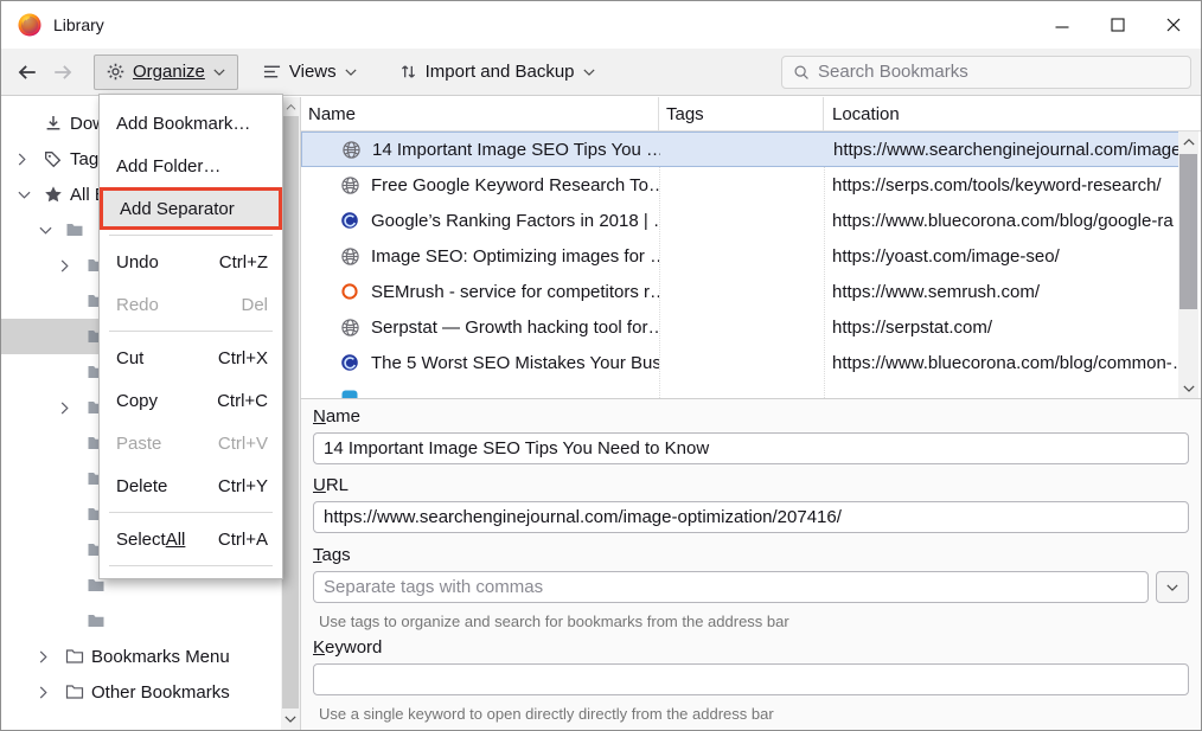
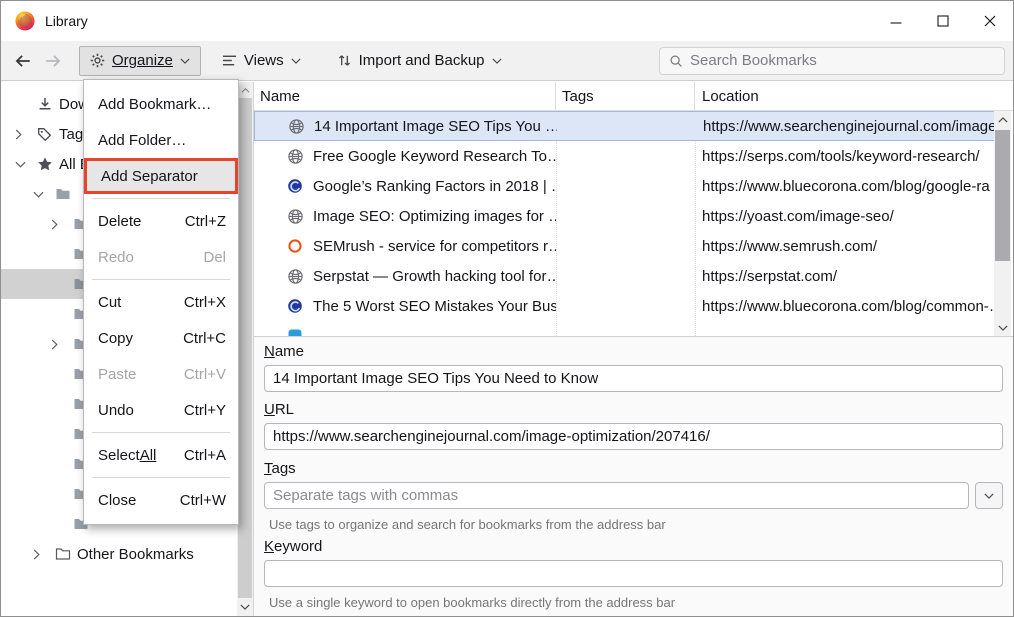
  Library
  Organize
  Views
  Import and Backup
  Search Bookmarks
  Tag
- Bookmarks Menu
  Other Bookmarks
  Name
  Tags
  Location
  14 Important Image SEO Tips You …
  https://www.searchenginejournal.com/image
  Free Google Keyword Research To…
  https://serps.com/tools/keyword-research/
  Google’s Ranking Factors in 2018 |
  https://www.bluecorona.com/blog/google-ra
  Image SEO: Optimizing images for …
  https://yoast.com/image-seo/
  SEMrush - service for competitors r…
  https://www.semrush.com/
  Serpstat — Growth hacking tool for…
  https://serpstat.com/
  The 5 Worst SEO Mistakes Your Bus
  https://www.bluecorona.com/blog/common-
  Name
  14 Important Image SEO Tips You Need to Know
  URL
  https://www.searchenginejournal.com/image-optimization/207416/
  Tags
  Separate tags with commas
  Use tags to organize and search for bookmarks from the address bar
  Keyword
- Use a single keyword to open directly directly from the address bar
+ Use a single keyword to open bookmarks directly from the address bar
  Add Bookmark…
  Add Folder…
  Add Separator
- Undo
+ Delete
  Ctrl+Z
  Redo
  Del
  Cut
  Ctrl+X
  Copy
  Ctrl+C
  Paste
  Ctrl+V
- Delete
+ Undo
  Ctrl+Y
  Select
  All
  Ctrl+A
+ Close
+ Ctrl+W
